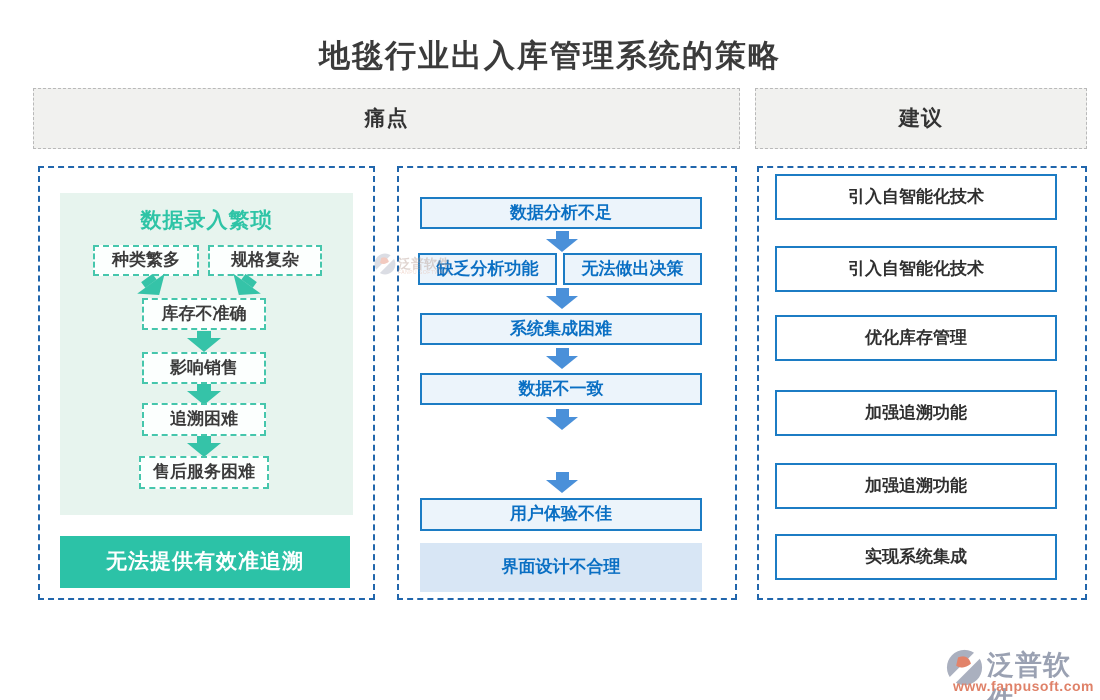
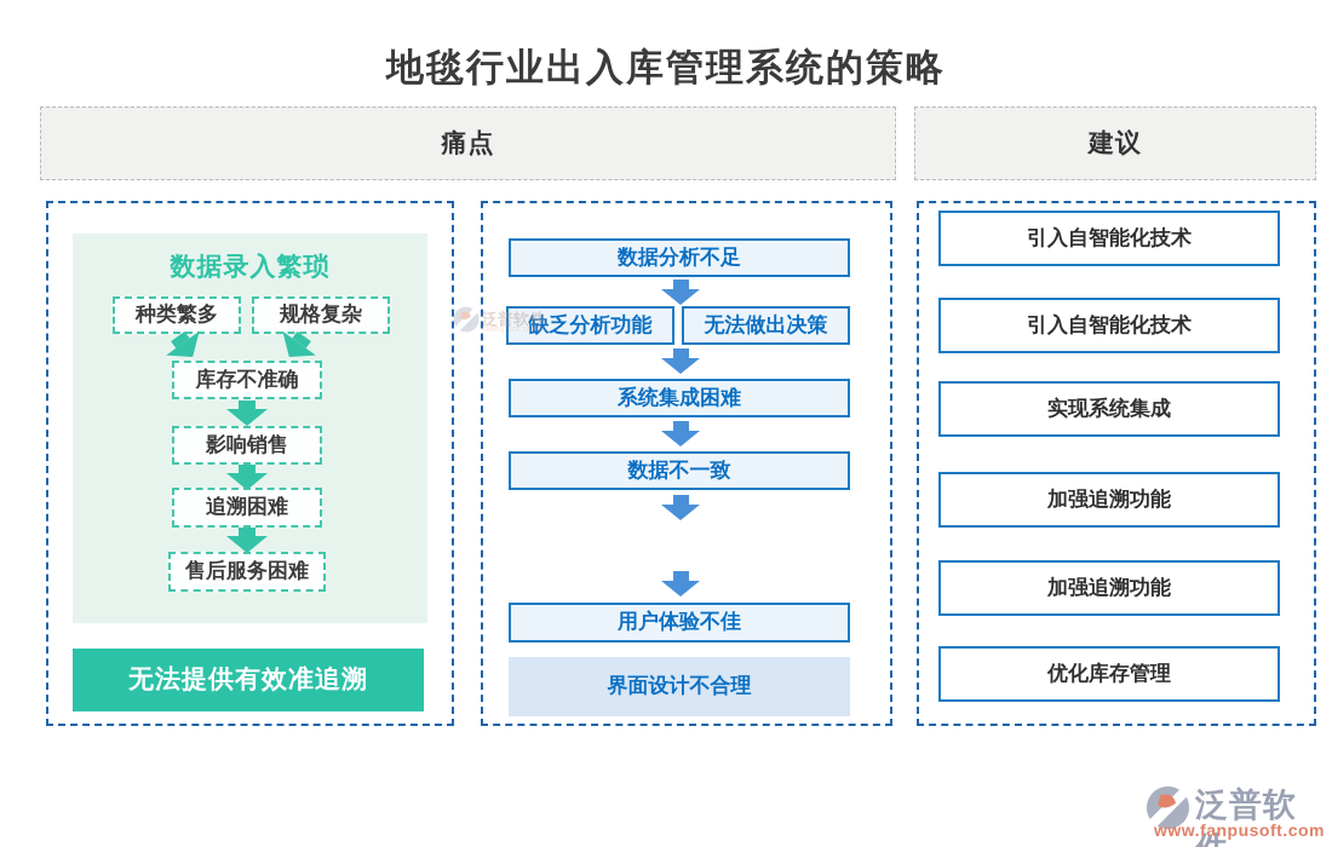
  地毯行业出入库管理系统的策略
  痛点
  建议
  数据录入繁琐
  种类繁多
  规格复杂
  库存不准确
  影响销售
  追溯困难
  售后服务困难
  无法提供有效准追溯
  数据分析不足
  缺乏分析功能
  无法做出决策
  系统集成困难
  数据不一致
  用户体验不佳
  界面设计不合理
  引入自智能化技术
  引入自智能化技术
- 优化库存管理
+ 实现系统集成
  加强追溯功能
  加强追溯功能
- 实现系统集成
+ 优化库存管理
  泛普软件
  泛普软
  www.fanpusoft.com
